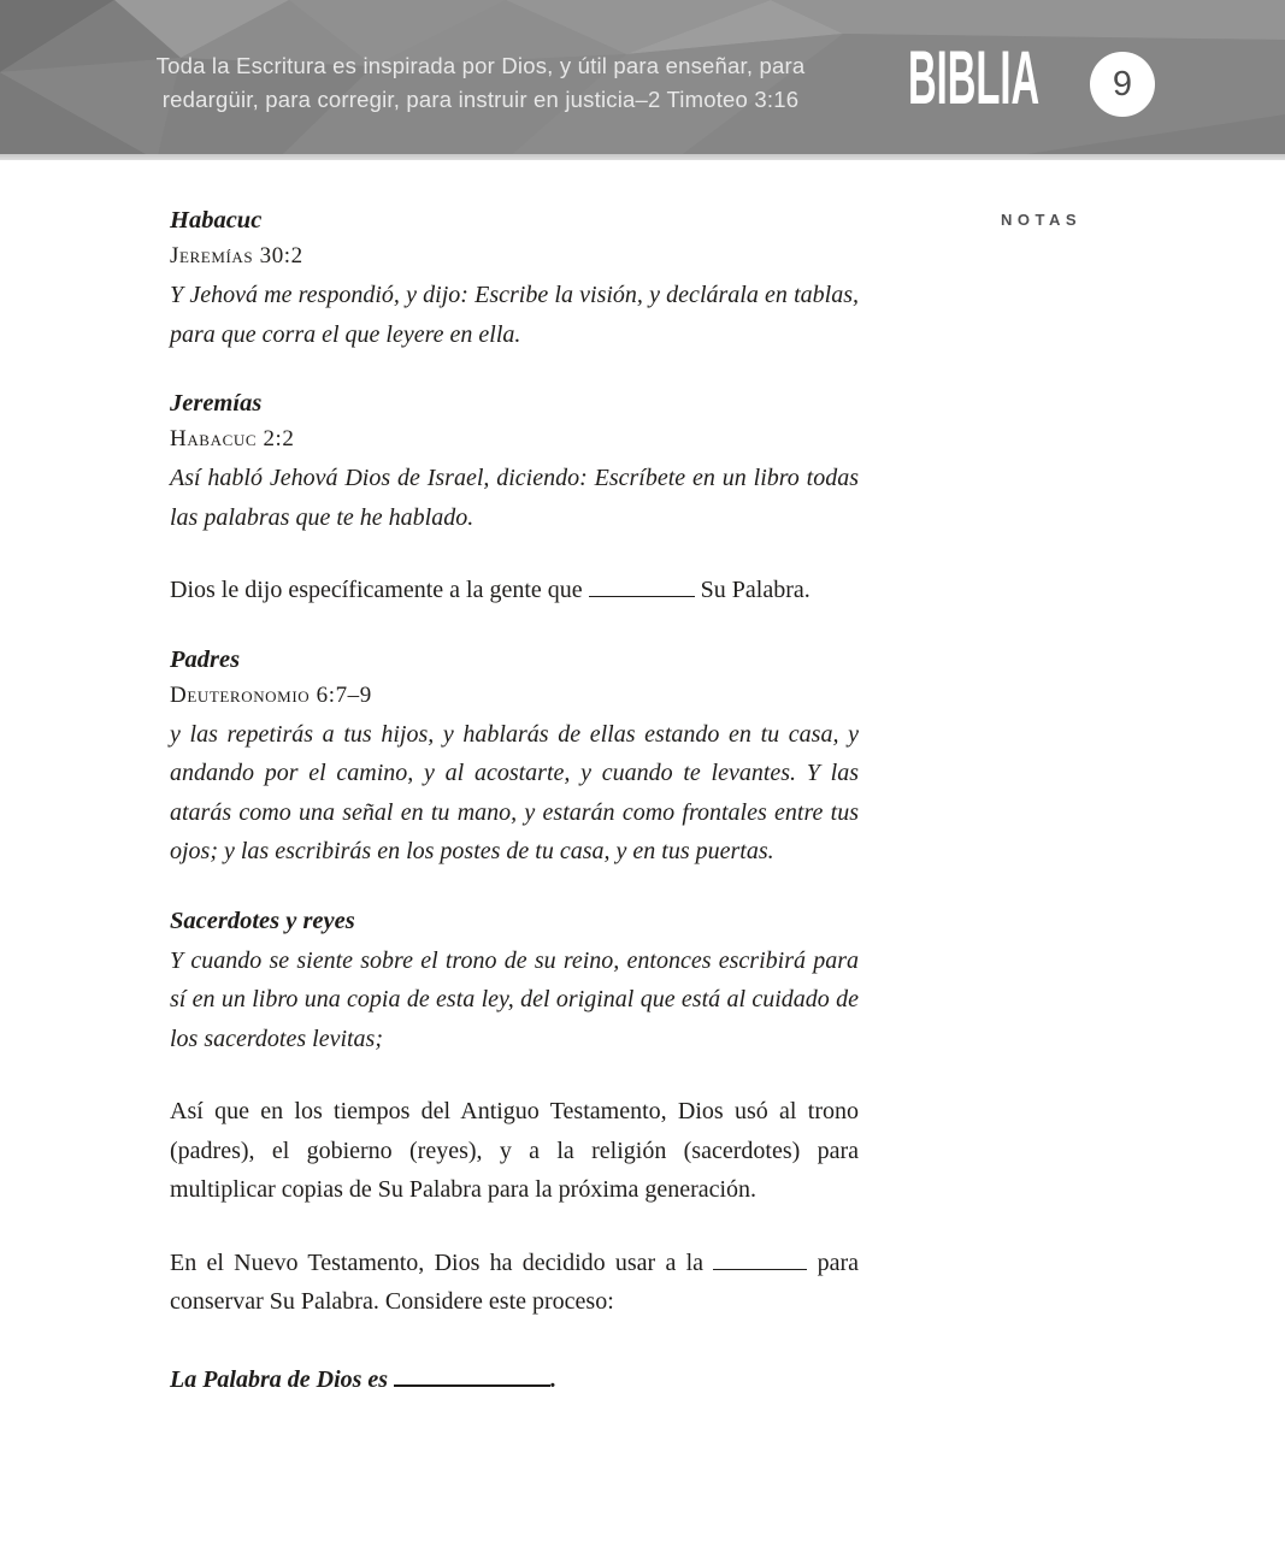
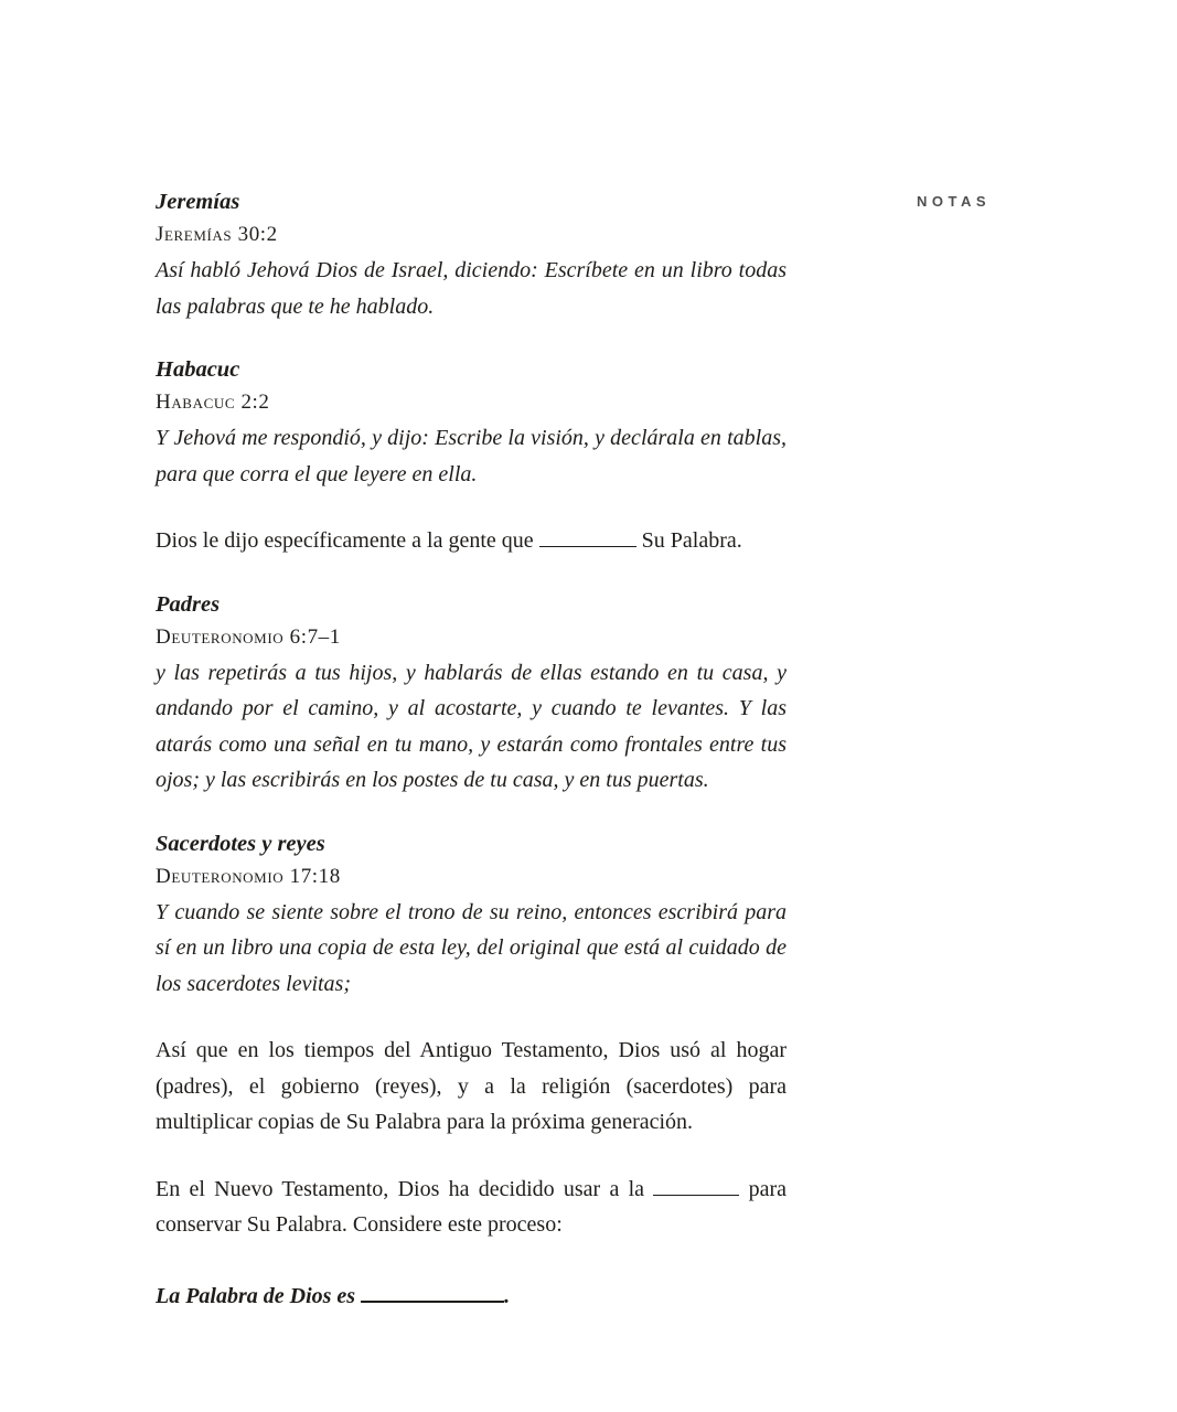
- Toda la Escritura es inspirada por Dios, y útil para enseñar, para
- redargüir, para corregir, para instruir en justicia–2 Timoteo 3:16
- BIBLIA
- 9
  NOTAS
- Habacuc
+ Jeremías
  Jeremías 30:2
- Y Jehová me respondió, y dijo: Escribe la visión, y declárala en tablas, para que corra el que leyere en ella.
+ Así habló Jehová Dios de Israel, diciendo: Escríbete en un libro todas las palabras que te he hablado.
- Jeremías
+ Habacuc
  Habacuc 2:2
- Así habló Jehová Dios de Israel, diciendo: Escríbete en un libro todas las palabras que te he hablado.
+ Y Jehová me respondió, y dijo: Escribe la visión, y declárala en tablas, para que corra el que leyere en ella.
  Dios le dijo específicamente a la gente que Su Palabra.
  Padres
- Deuteronomio 6:7–9
+ Deuteronomio 6:7–1
  y las repetirás a tus hijos, y hablarás de ellas estando en tu casa, y andando por el camino, y al acostarte, y cuando te levantes. Y las atarás como una señal en tu mano, y estarán como frontales entre tus ojos; y las escribirás en los postes de tu casa, y en tus puertas.
  Sacerdotes y reyes
+ Deuteronomio 17:18
  Y cuando se siente sobre el trono de su reino, entonces escribirá para sí en un libro una copia de esta ley, del original que está al cuidado de los sacerdotes levitas;
- Así que en los tiempos del Antiguo Testamento, Dios usó al trono (padres), el gobierno (reyes), y a la religión (sacerdotes) para multiplicar copias de Su Palabra para la próxima generación.
+ Así que en los tiempos del Antiguo Testamento, Dios usó al hogar (padres), el gobierno (reyes), y a la religión (sacerdotes) para multiplicar copias de Su Palabra para la próxima generación.
  En el Nuevo Testamento, Dios ha decidido usar a la para conservar Su Palabra. Considere este proceso:
  La Palabra de Dios es .
